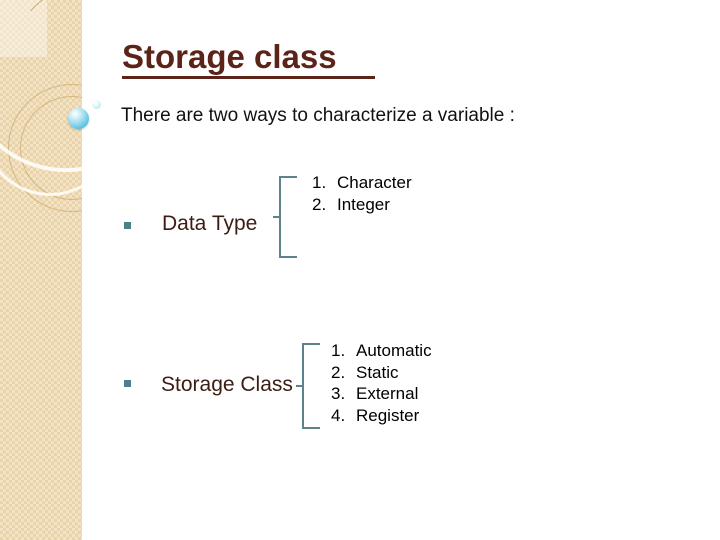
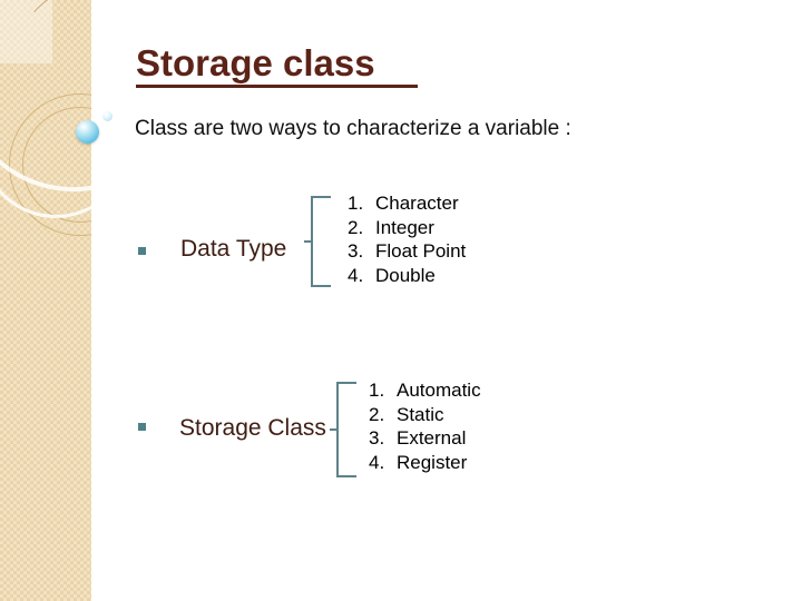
  Storage class
- There are two ways to characterize a variable :
+ Class are two ways to characterize a variable :
  Data Type
  1. Character
  2. Integer
+ 3. Float Point
+ 4. Double
  Storage Class
  1. Automatic
  2. Static
  3. External
  4. Register
